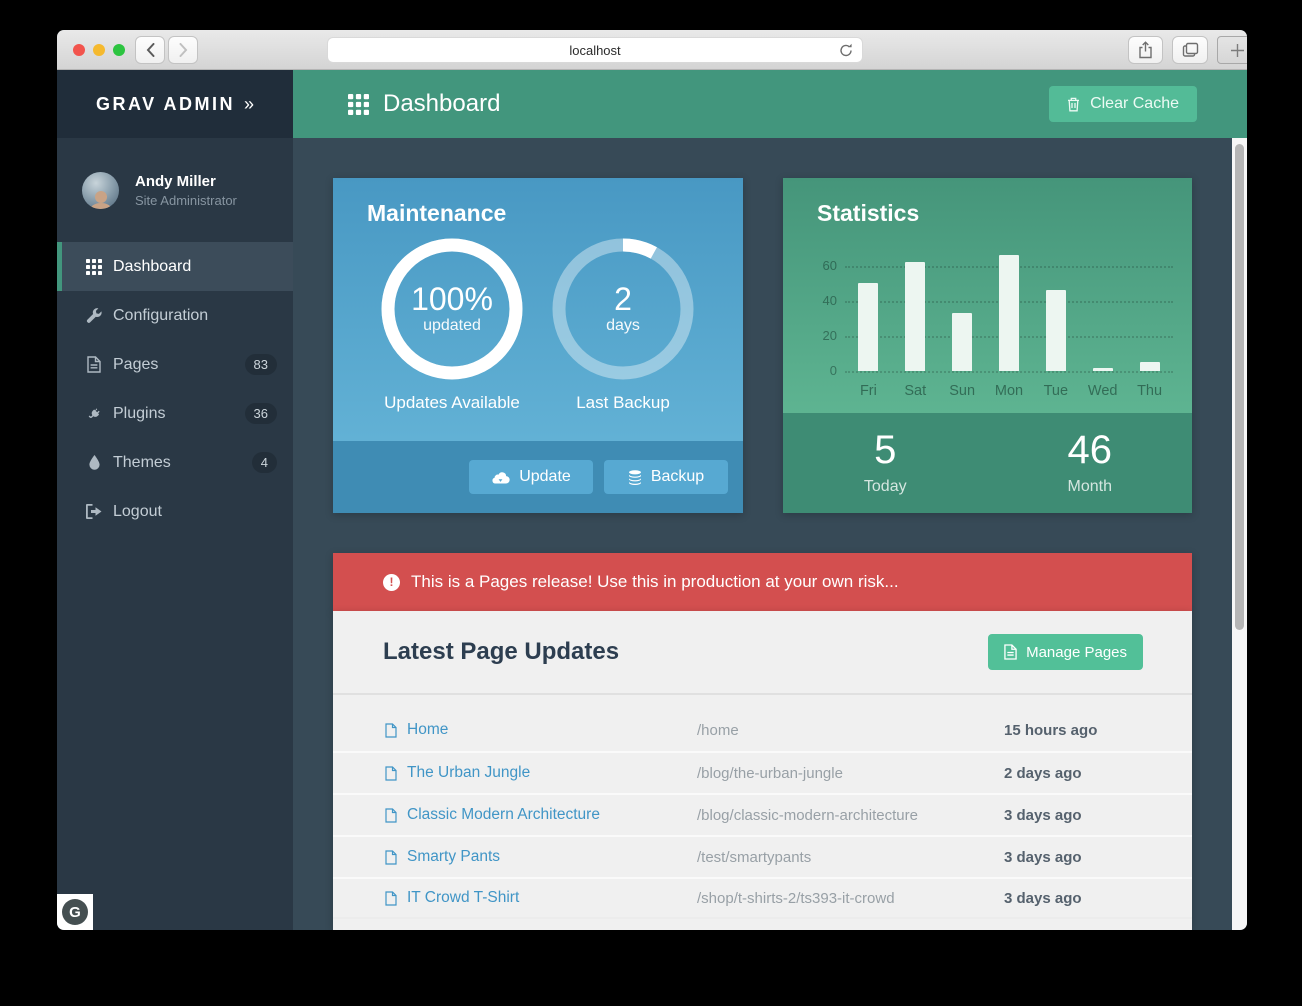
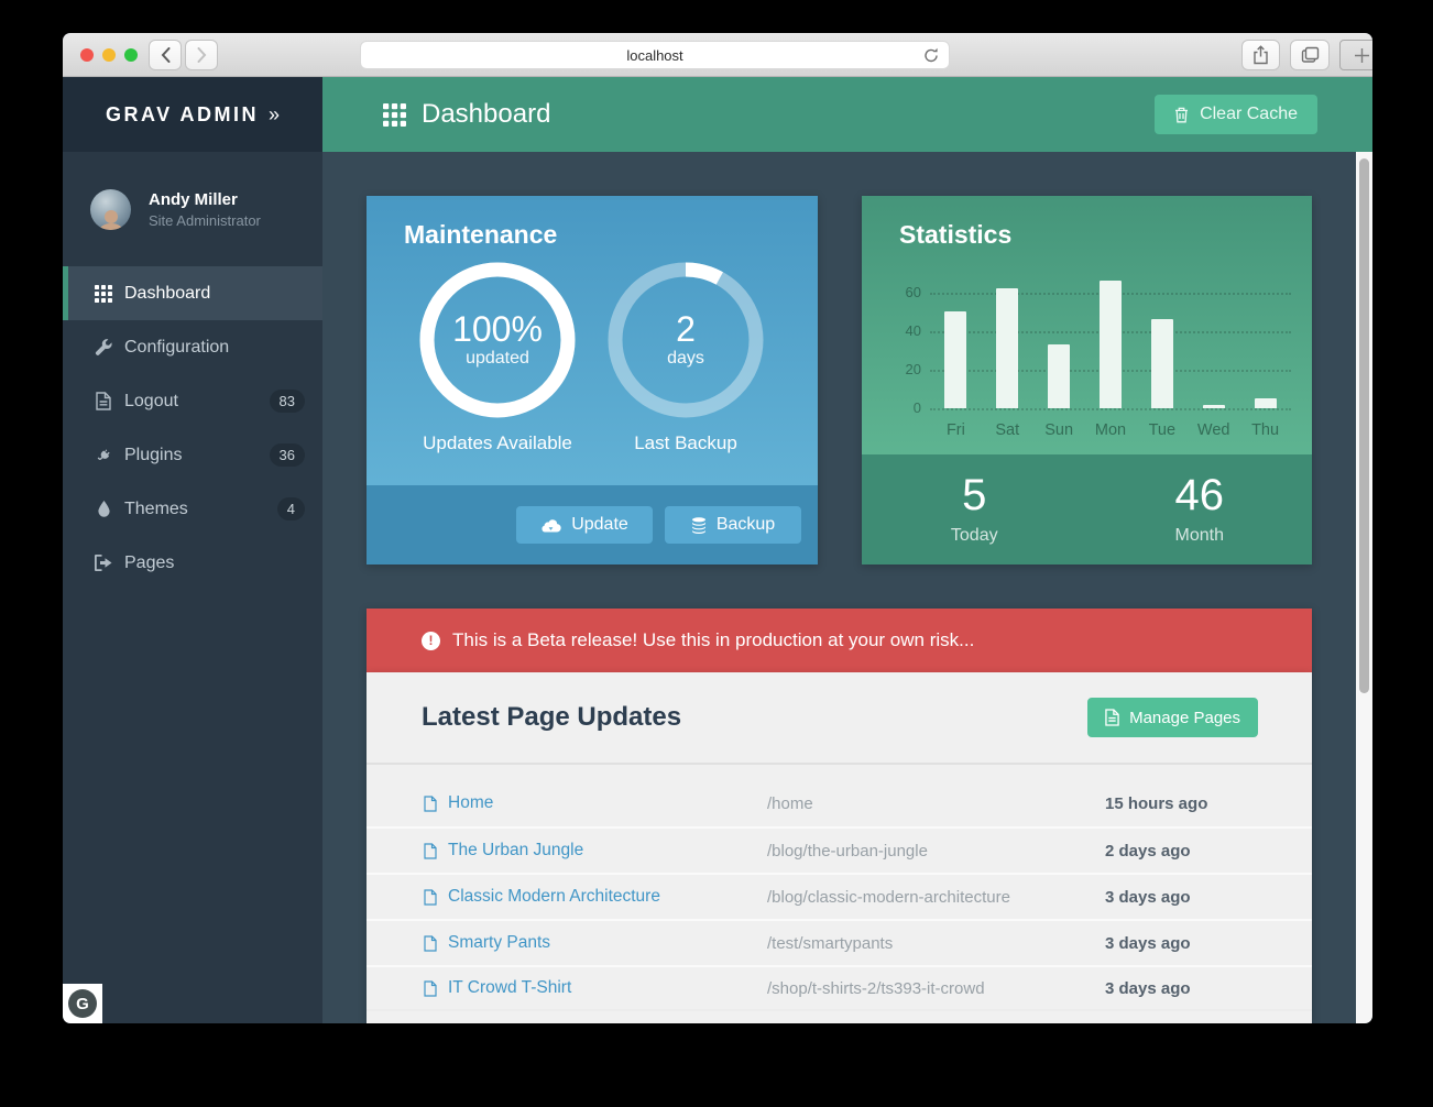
  localhost
  GRAV ADMIN
  »
  Andy Miller
  Site Administrator
  Dashboard
  Configuration
- Pages
+ Logout
  83
  Plugins
  36
  Themes
  4
- Logout
+ Pages
  G
  Dashboard
  Clear Cache
  Maintenance
  100%
  updated
  2
  days
  Updates Available
  Last Backup
  Update
  Backup
  Statistics
  0
  20
  40
  60
  Fri
  Sat
  Sun
  Mon
  Tue
  Wed
  Thu
  5
  Today
  46
  Month
  !
- This is a Pages release! Use this in production at your own risk...
+ This is a Beta release! Use this in production at your own risk...
  Latest Page Updates
  Manage Pages
  Home
  /home
  15 hours ago
  The Urban Jungle
  /blog/the-urban-jungle
  2 days ago
  Classic Modern Architecture
  /blog/classic-modern-architecture
  3 days ago
  Smarty Pants
  /test/smartypants
  3 days ago
  IT Crowd T-Shirt
  /shop/t-shirts-2/ts393-it-crowd
  3 days ago
